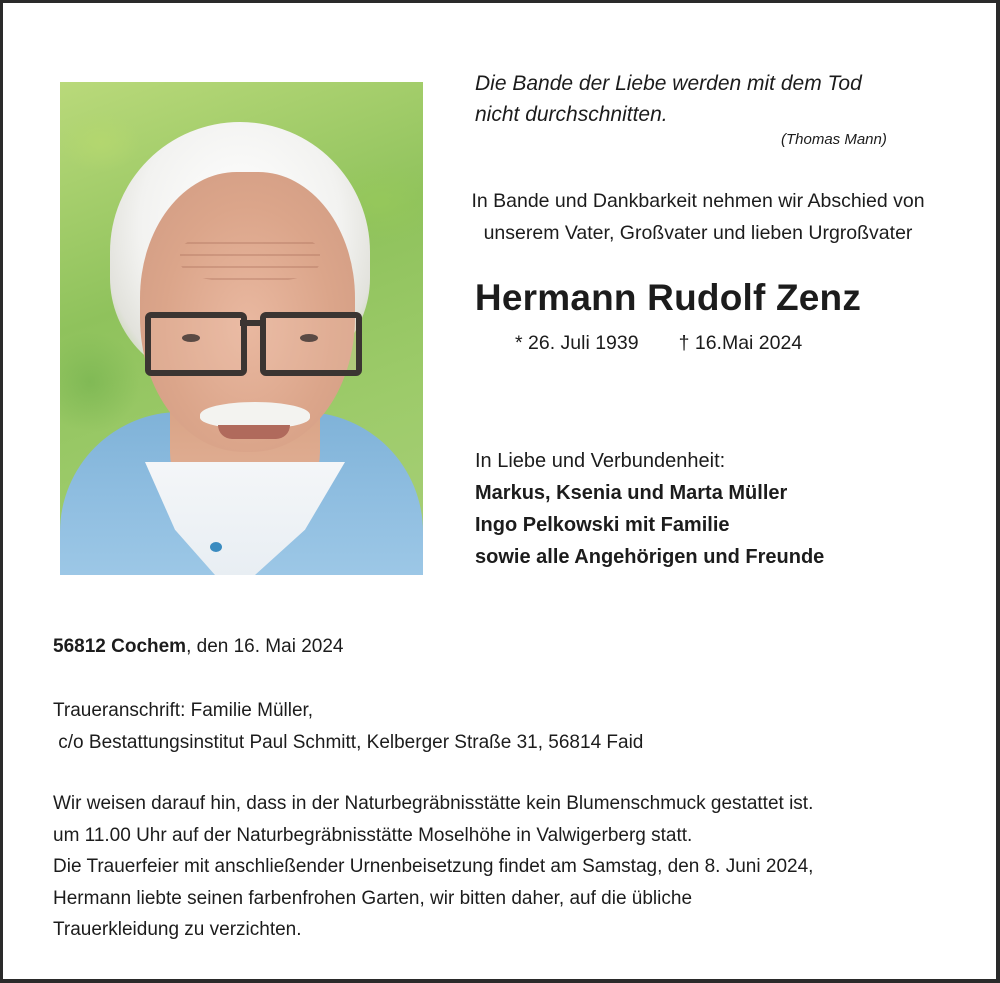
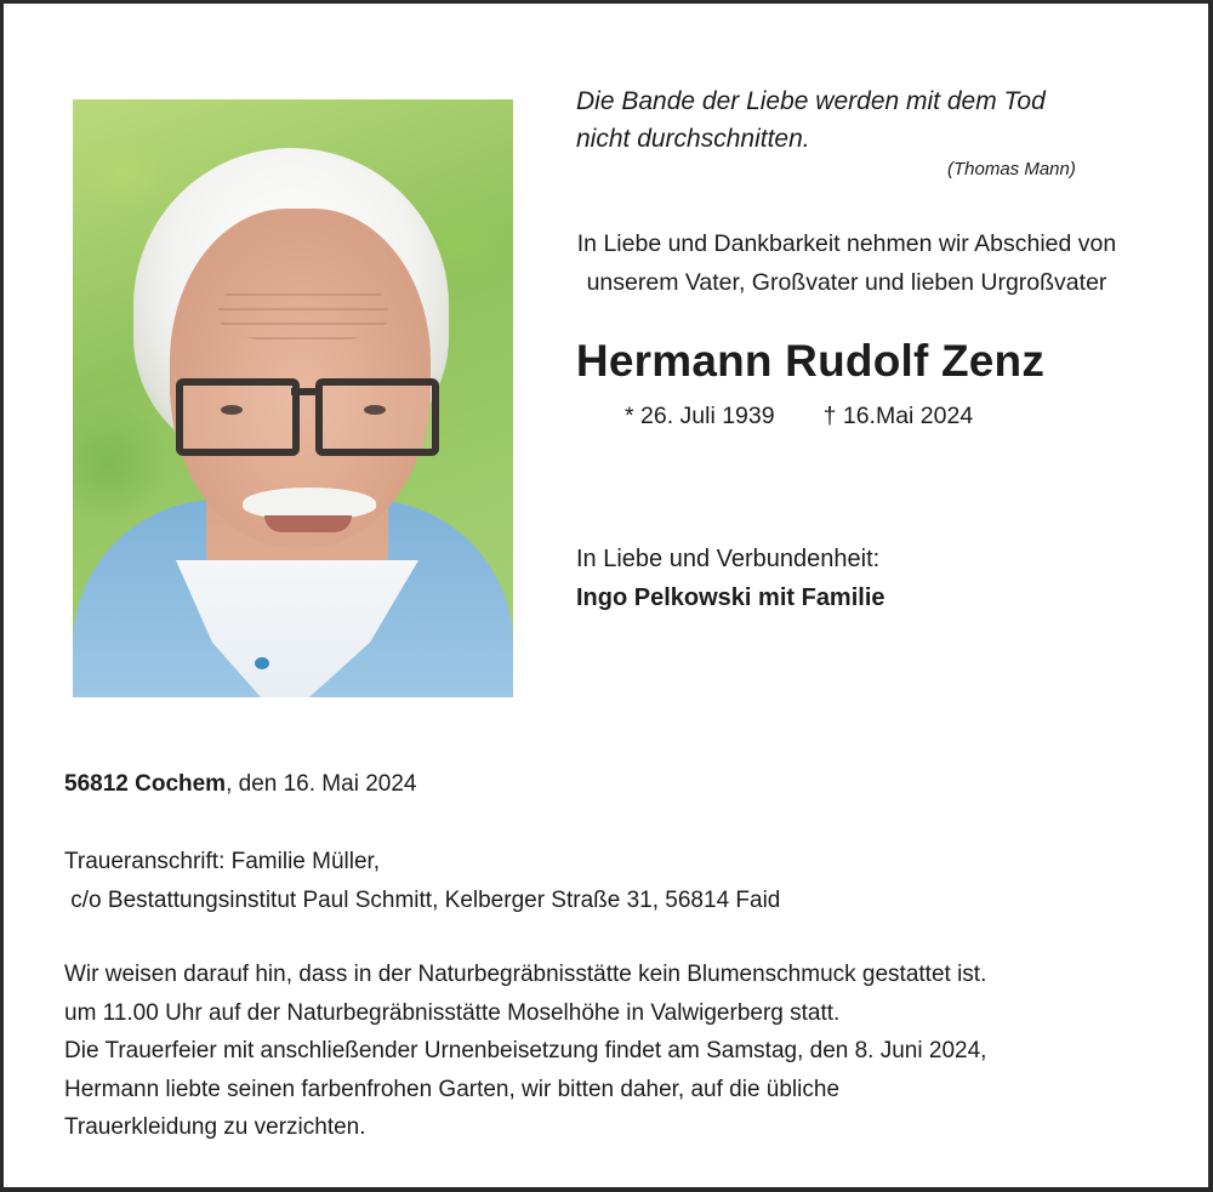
  Die Bande der Liebe werden mit dem Tod
  nicht durchschnitten.
  (Thomas Mann)
- In Bande und Dankbarkeit nehmen wir Abschied von
+ In Liebe und Dankbarkeit nehmen wir Abschied von
  unserem Vater, Großvater und lieben Urgroßvater
  Hermann Rudolf Zenz
  * 26. Juli 1939 † 16.Mai 2024
  In Liebe und Verbundenheit:
- Markus, Ksenia und Marta Müller
  Ingo Pelkowski mit Familie
- sowie alle Angehörigen und Freunde
  56812 Cochem, den 16. Mai 2024
  Traueranschrift: Familie Müller,
  c/o Bestattungsinstitut Paul Schmitt, Kelberger Straße 31, 56814 Faid
  Wir weisen darauf hin, dass in der Naturbegräbnisstätte kein Blumenschmuck gestattet ist.
  um 11.00 Uhr auf der Naturbegräbnisstätte Moselhöhe in Valwigerberg statt.
  Die Trauerfeier mit anschließender Urnenbeisetzung findet am Samstag, den 8. Juni 2024,
  Hermann liebte seinen farbenfrohen Garten, wir bitten daher, auf die übliche
  Trauerkleidung zu verzichten.
